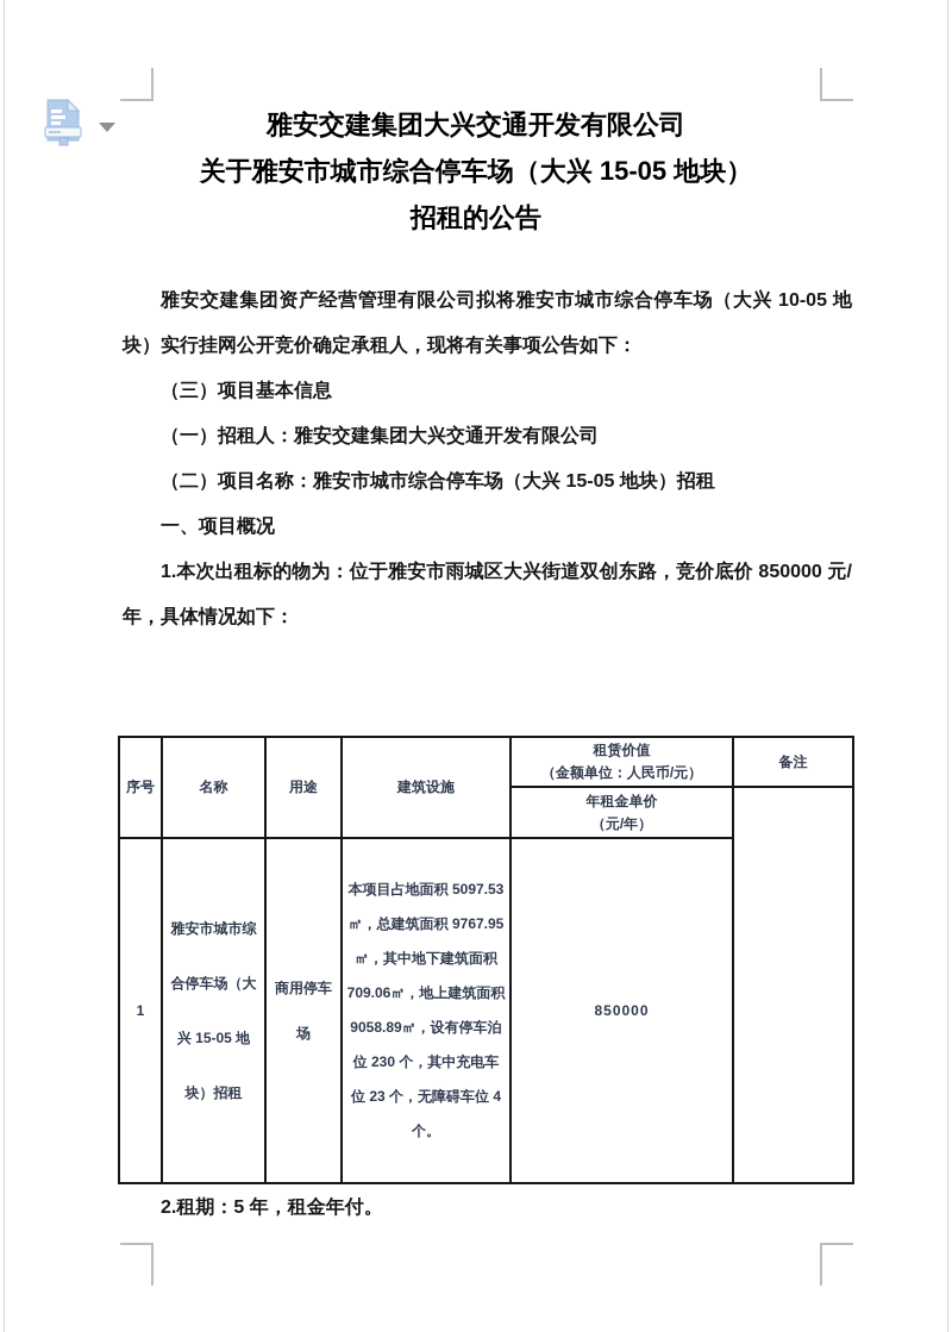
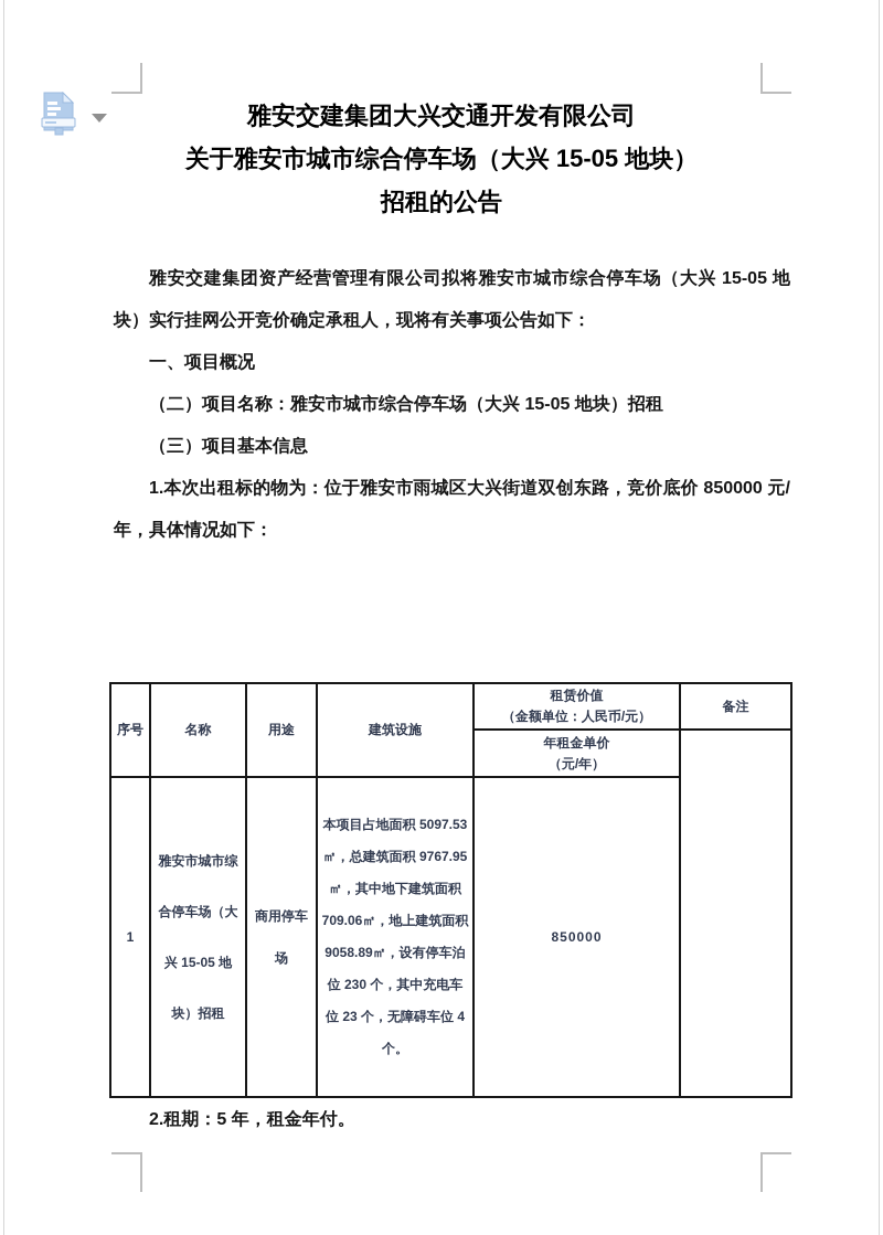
  雅安交建集团大兴交通开发有限公司
  关于雅安市城市综合停车场（大兴 15-05 地块）
  招租的公告
- 雅安交建集团资产经营管理有限公司拟将雅安市城市综合停车场（大兴 10-05 地块）实行挂网公开竞价确定承租人，现将有关事项公告如下：
+ 雅安交建集团资产经营管理有限公司拟将雅安市城市综合停车场（大兴 15-05 地块）实行挂网公开竞价确定承租人，现将有关事项公告如下：
- （三）项目基本信息
+ 一、项目概况
- （一）招租人：雅安交建集团大兴交通开发有限公司
  （二）项目名称：雅安市城市综合停车场（大兴 15-05 地块）招租
- 一、项目概况
+ （三）项目基本信息
  1.本次出租标的物为：位于雅安市雨城区大兴街道双创东路，竞价底价 850000 元/年，具体情况如下：
  序号	名称	用途	建筑设施	租赁价值 （金额单位：人民币/元）	备注
  年租金单价 （元/年）
  1	雅安市城市综合停车场（大兴 15-05 地块）招租	商用停车场	本项目占地面积 5097.53㎡，总建筑面积 9767.95㎡，其中地下建筑面积 709.06㎡，地上建筑面积 9058.89㎡，设有停车泊位 230 个，其中充电车位 23 个，无障碍车位 4 个。	850000
  2.租期：5 年，租金年付。
